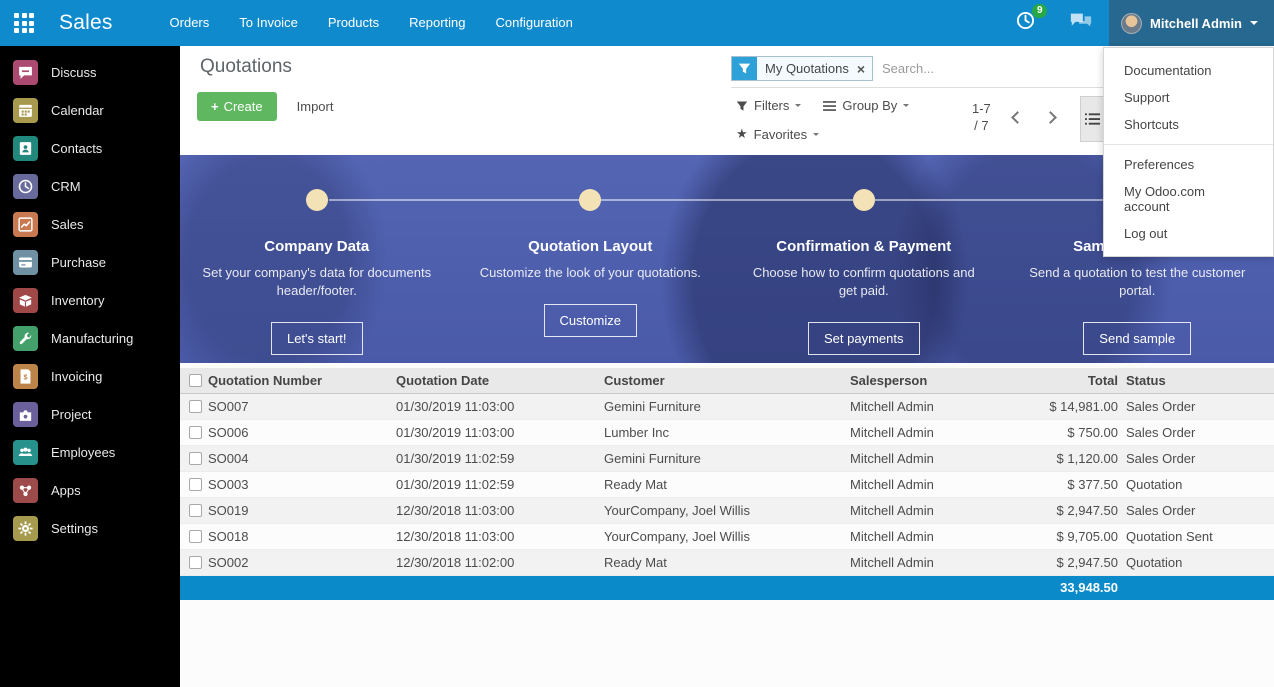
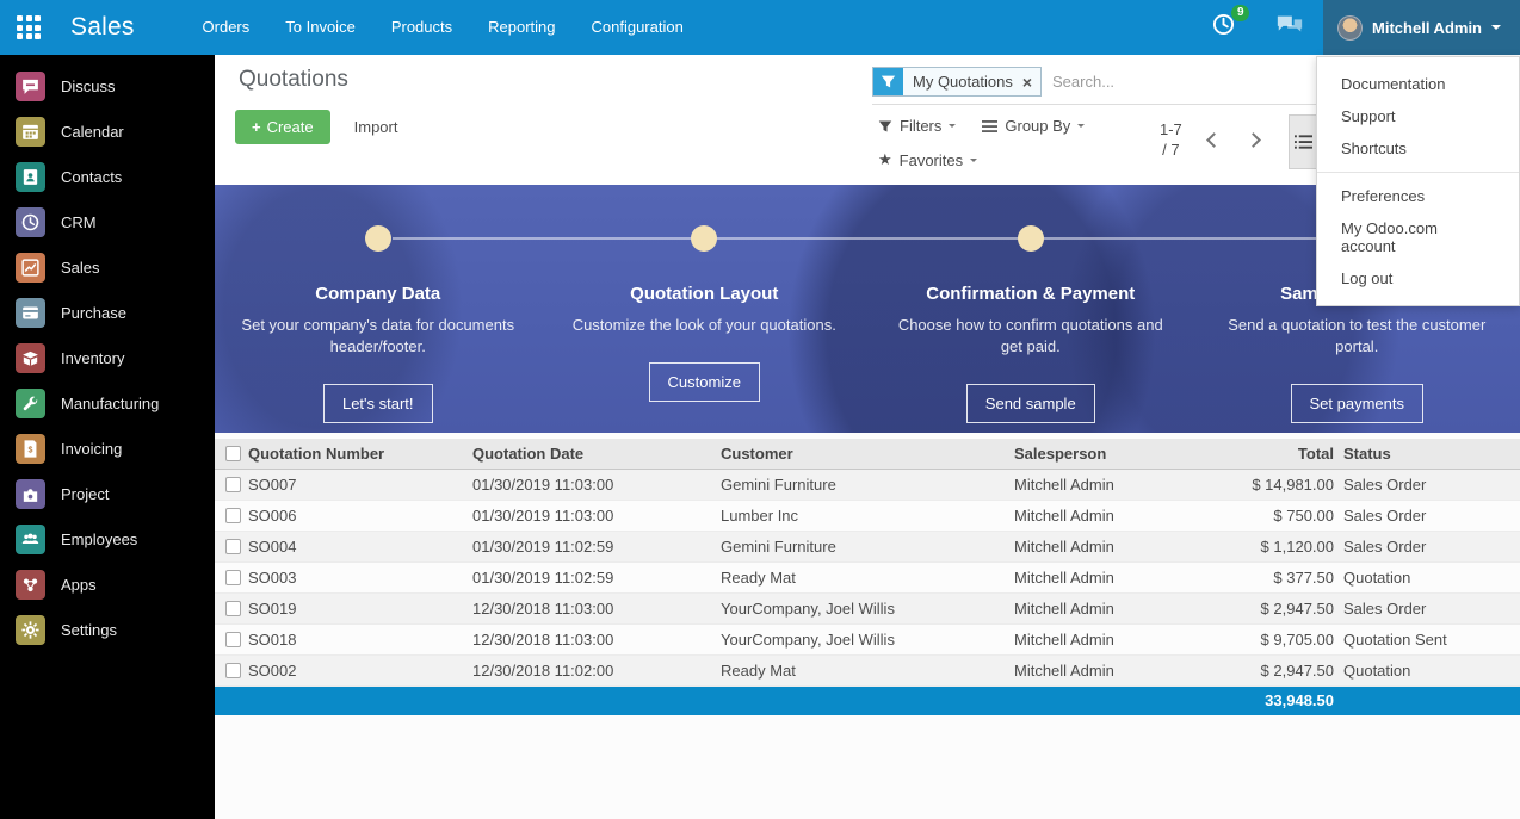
  Sales
  Orders
  To Invoice
  Products
  Reporting
  Configuration
  9
  Mitchell Admin
  Discuss
  Calendar
  Contacts
  CRM
  Sales
  Purchase
  Inventory
  Manufacturing
  $
  Invoicing
  Project
  Employees
  Apps
  Settings
  Quotations
  + Create
  Import
  My Quotations
  ×
  Search...
  Filters
  Group By
  ★
  Favorites
  1-7
  / 7
  Company Data
  Set your company's data for documents header/footer.
  Let's start!
  Quotation Layout
  Customize the look of your quotations.
  Customize
  Confirmation & Payment
  Choose how to confirm quotations and get paid.
- Set payments
+ Send sample
  Send a quotation to test the customer portal.
- Send sample
+ Set payments
  	Quotation Number	Quotation Date	Customer	Salesperson	Total	Status
  	SO007	01/30/2019 11:03:00	Gemini Furniture	Mitchell Admin	$ 14,981.00	Sales Order
  	SO006	01/30/2019 11:03:00	Lumber Inc	Mitchell Admin	$ 750.00	Sales Order
  	SO004	01/30/2019 11:02:59	Gemini Furniture	Mitchell Admin	$ 1,120.00	Sales Order
  	SO003	01/30/2019 11:02:59	Ready Mat	Mitchell Admin	$ 377.50	Quotation
  	SO019	12/30/2018 11:03:00	YourCompany, Joel Willis	Mitchell Admin	$ 2,947.50	Sales Order
  	SO018	12/30/2018 11:03:00	YourCompany, Joel Willis	Mitchell Admin	$ 9,705.00	Quotation Sent
  	SO002	12/30/2018 11:02:00	Ready Mat	Mitchell Admin	$ 2,947.50	Quotation
  	33,948.50
  Documentation
  Support
  Shortcuts
  Preferences
  My Odoo.com account
  Log out
